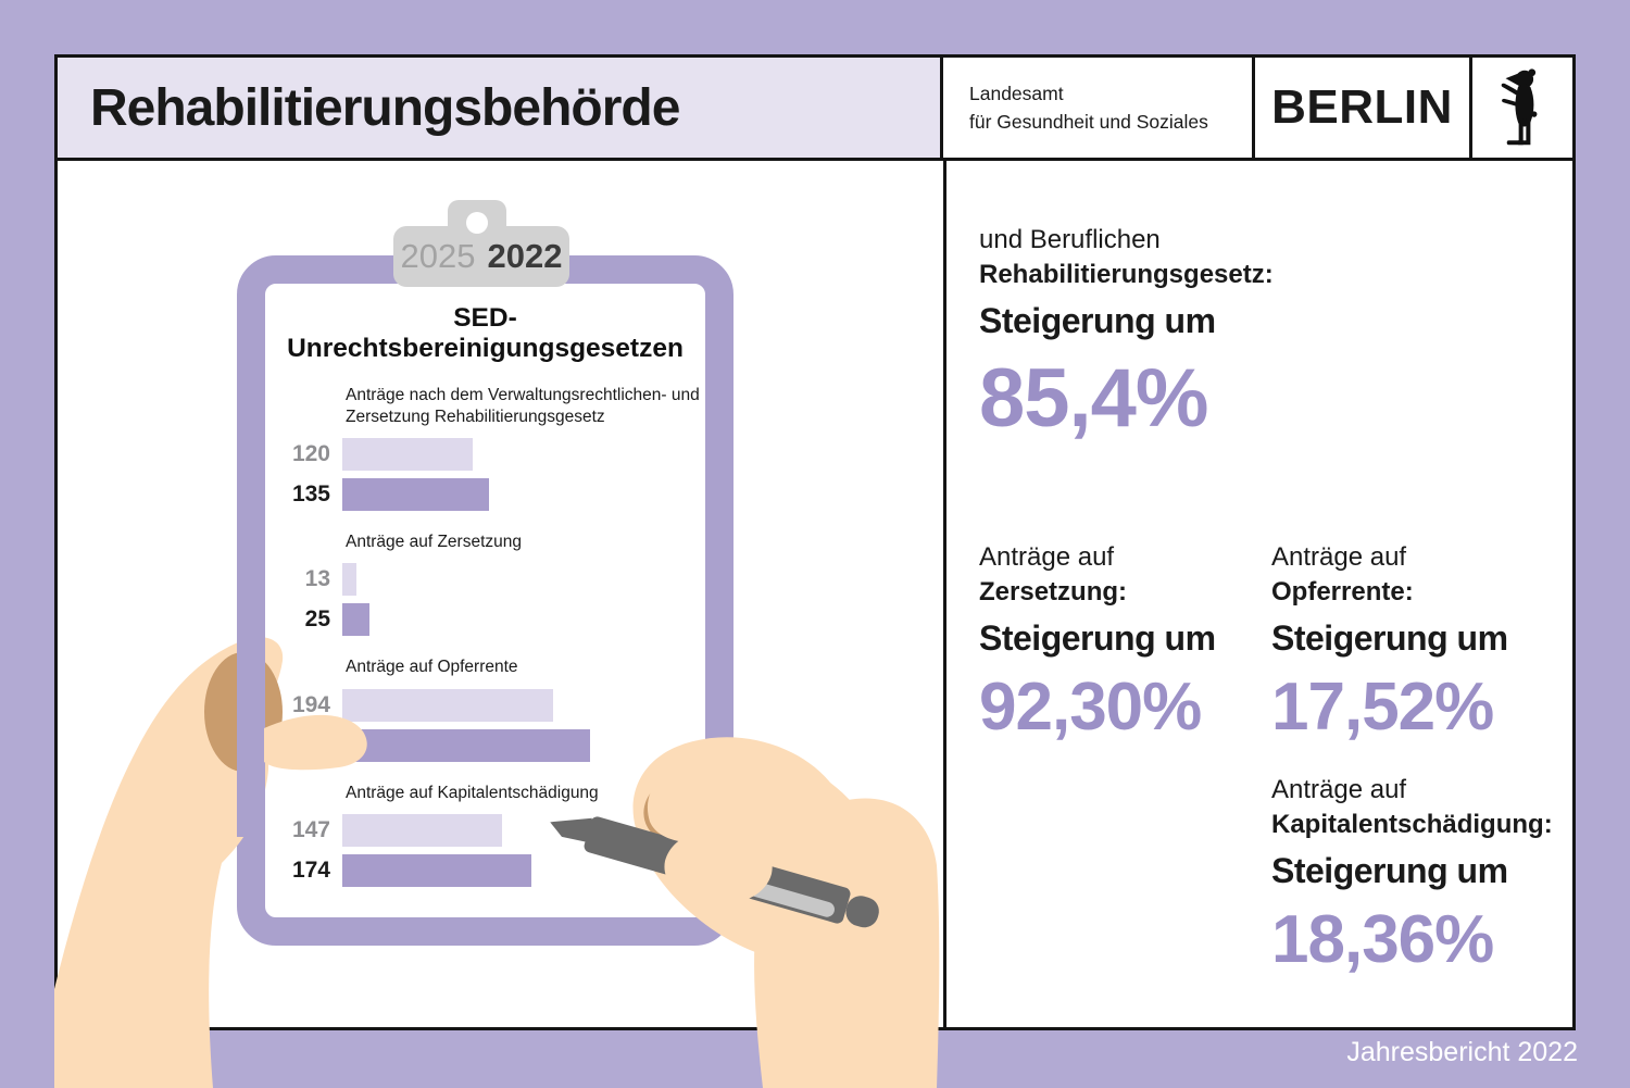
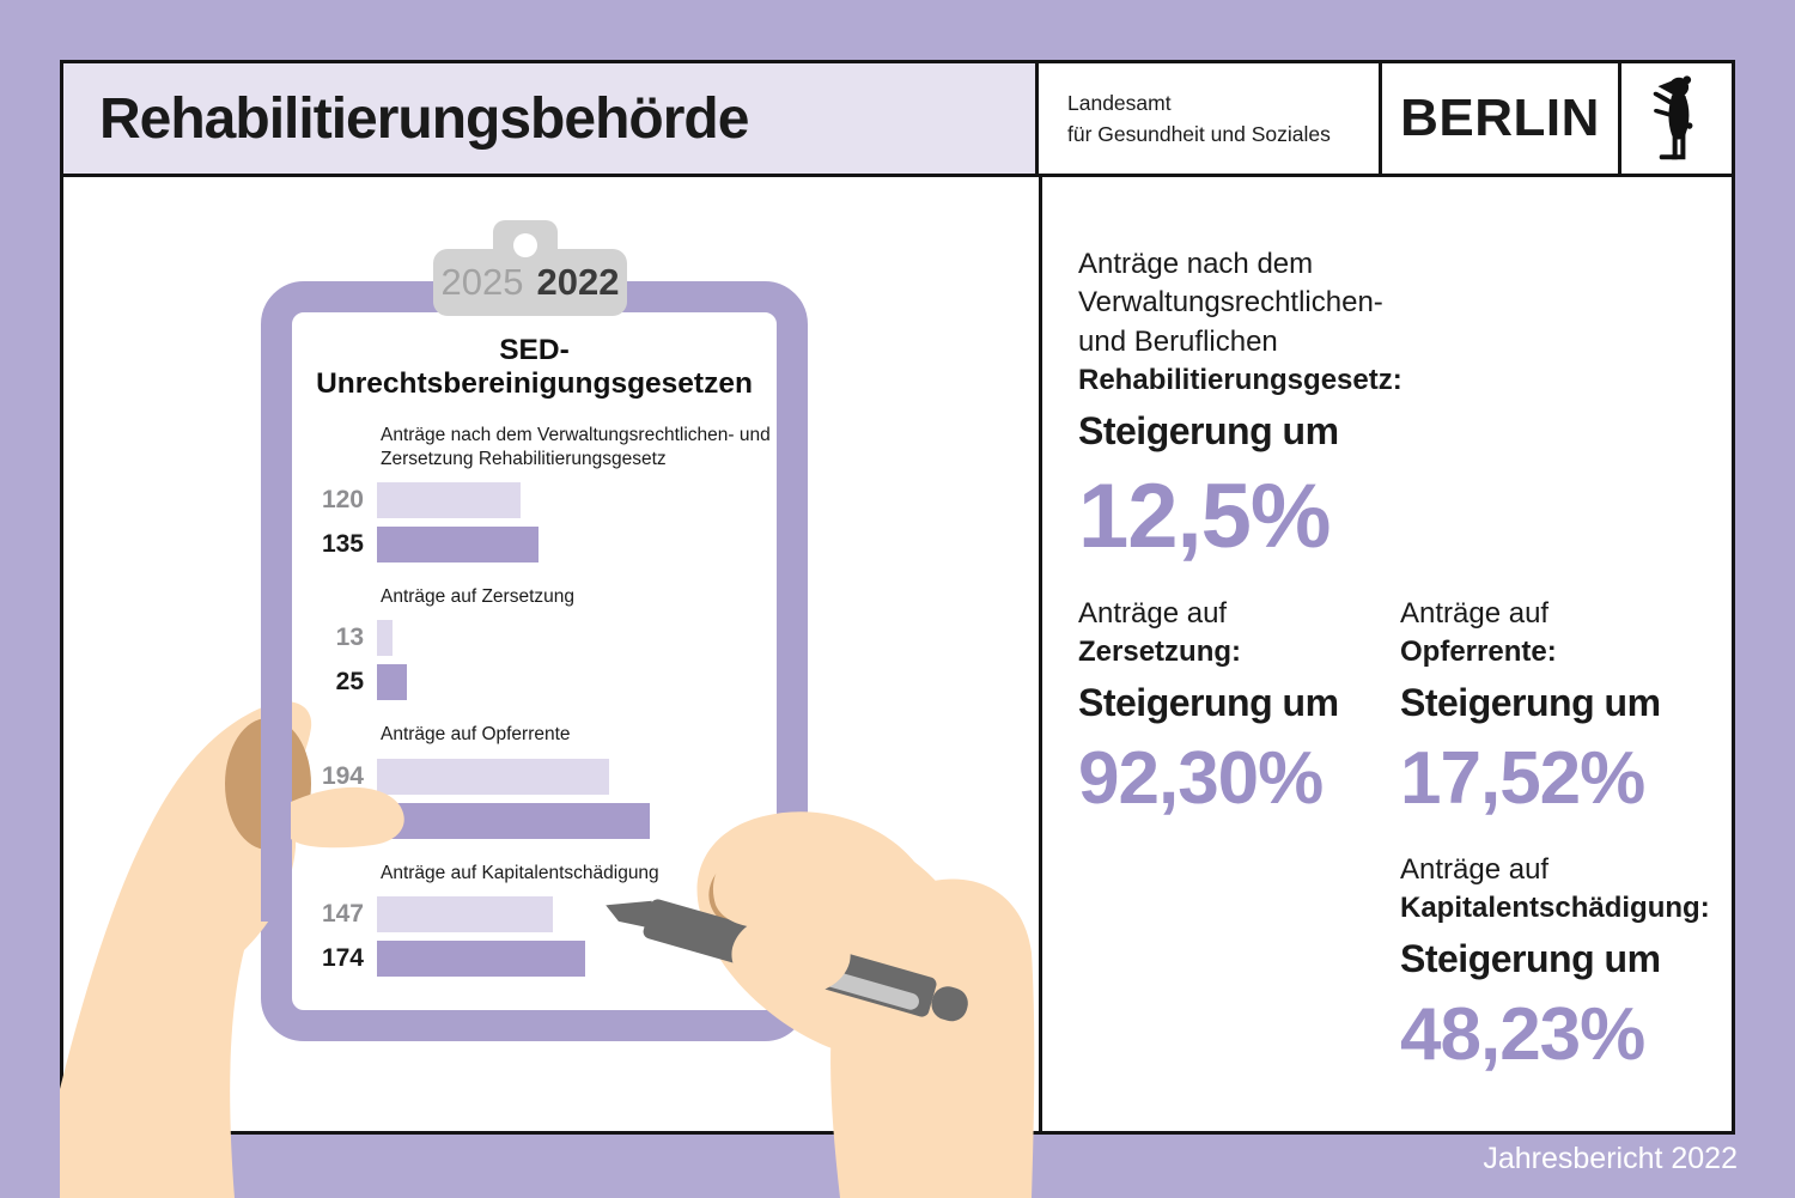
  Rehabilitierungsbehörde
  Landesamt
  für Gesundheit und Soziales
  BERLIN
  2025
  2022
  SED-Unrechtsbereinigungsgesetzen
  Anträge nach dem Verwaltungsrechtlichen- und Zersetzung Rehabilitierungsgesetz
  120
  135
  Anträge auf Zersetzung
  13
  25
  Anträge auf Opferrente
  194
  Anträge auf Kapitalentschädigung
  147
  174
+ Anträge nach dem
+ Verwaltungsrechtlichen-
  und Beruflichen
  Rehabilitierungsgesetz:
  Steigerung um
- 85,4%
+ 12,5%
  Anträge auf
  Zersetzung:
  Steigerung um
  92,30%
  Anträge auf
  Opferrente:
  Steigerung um
  17,52%
  Anträge auf
  Kapitalentschädigung:
  Steigerung um
- 18,36%
+ 48,23%
  Jahresbericht 2022
